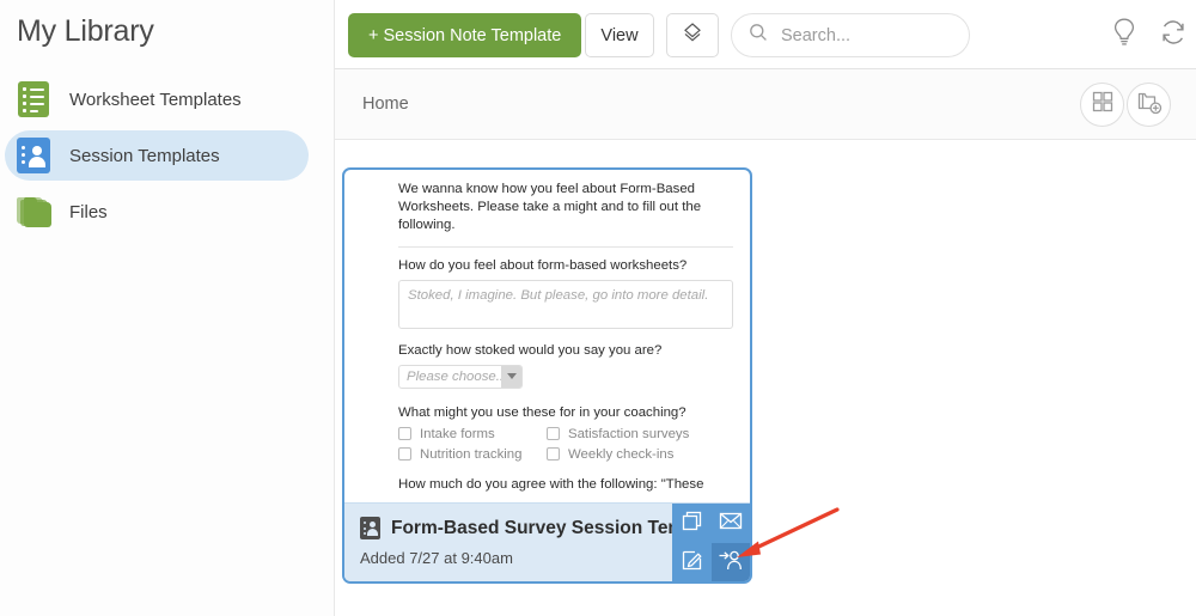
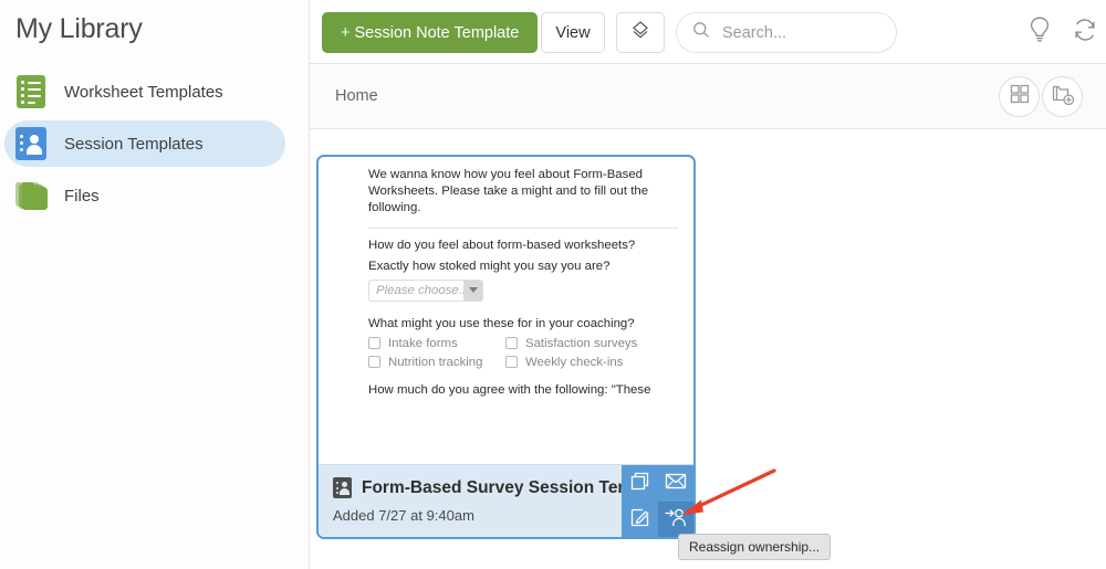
  My Library
  Worksheet Templates
  Session Templates
  Files
  + Session Note Template
  View
  Search...
  Home
  We wanna know how you feel about Form-Based Worksheets. Please take a might and to fill out the following.
  How do you feel about form-based worksheets?
- Stoked, I imagine. But please, go into more detail.
- Exactly how stoked would you say you are?
+ Exactly how stoked might you say you are?
  Please choose.
  What might you use these for in your coaching?
  Intake forms
  Satisfaction surveys
  Nutrition tracking
  Weekly check-ins
  How much do you agree with the following: "These
  Form-Based Survey Session Te
  Added 7/27 at 9:40am
+ Reassign ownership...
